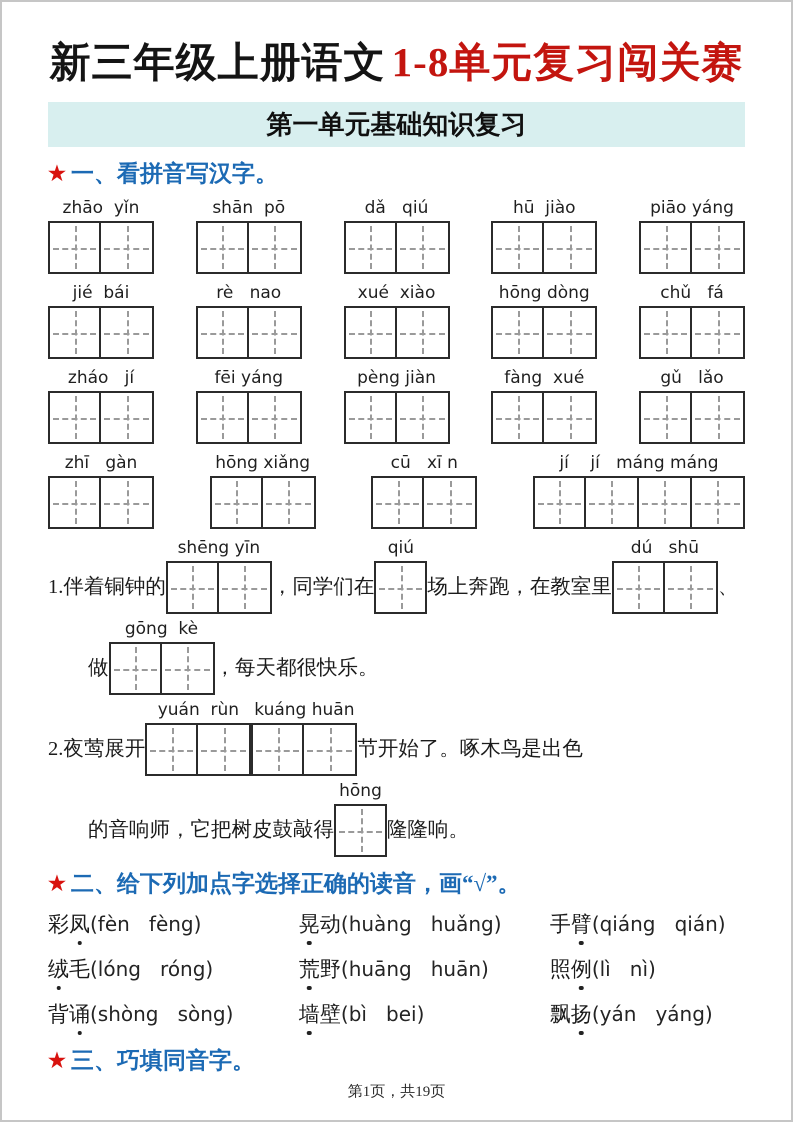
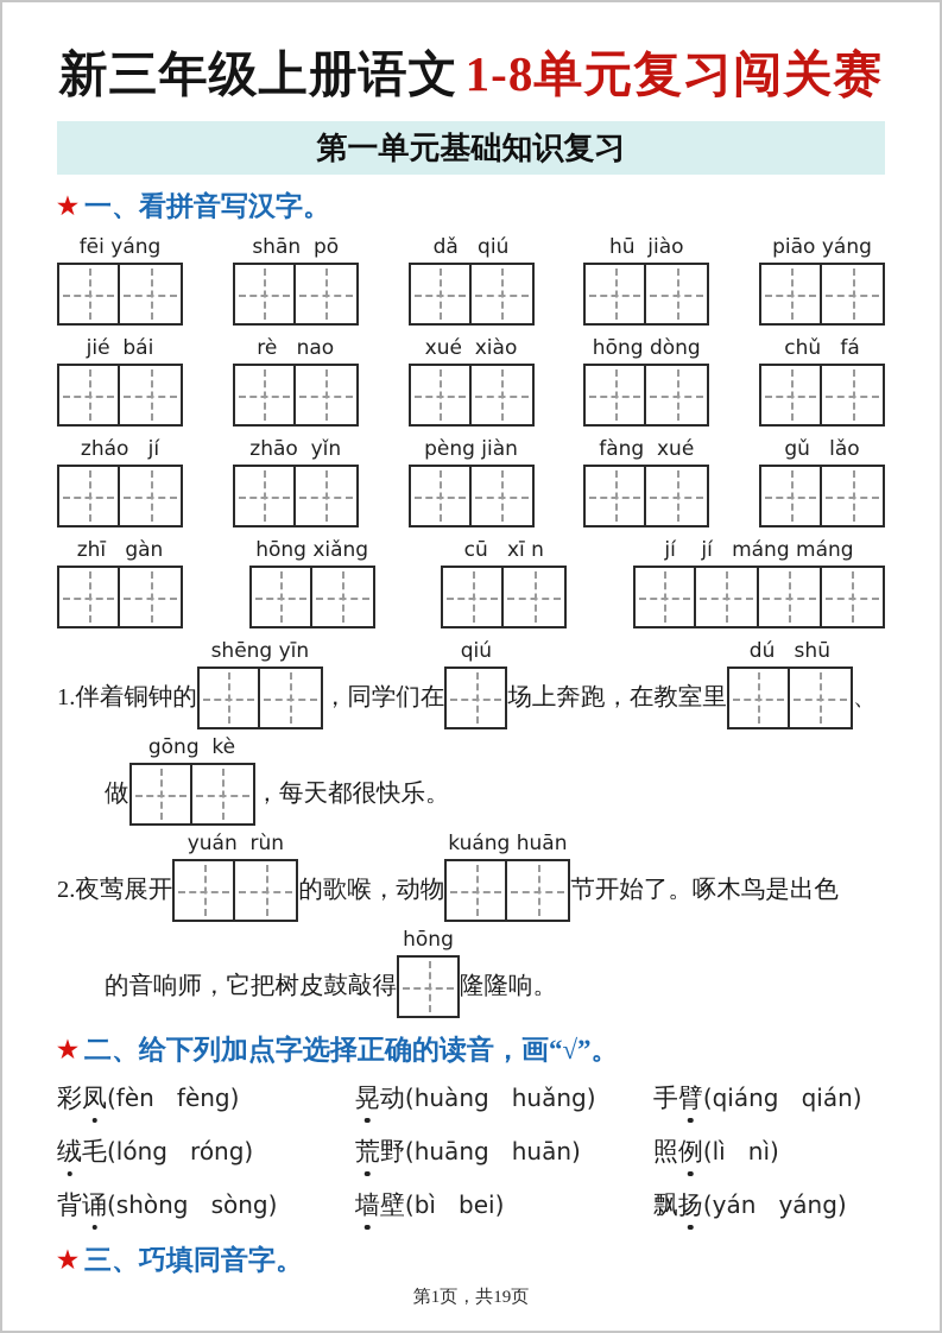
  新三年级上册语文 1-8单元复习闯关赛
  第一单元基础知识复习
  ★
  一、看拼音写汉字。
- zhāo yǐn
+ fēi yáng
  shān pō
  dǎ qiú
  hū jiào
  piāo yáng
  jié bái
  rè nao
  xué xiào
  hōng dòng
  chǔ fá
  zháo jí
- fēi yáng
+ zhāo yǐn
  pèng jiàn
  fàng xué
  gǔ lǎo
  zhī gàn
  hōng xiǎng
  cū xī n
  jí jí máng máng
  1.伴着铜钟的
  shēng yīn
  ，同学们在
  qiú
  场上奔跑，在教室里
  dú shū
  、
  做
  gōng kè
  ，每天都很快乐。
  2.夜莺展开
  yuán rùn
+ 的歌喉，动物
  kuáng huān
  节开始了。啄木鸟是出色
  的音响师，它把树皮鼓敲得
  hōng
  隆隆响。
  ★
  二、给下列加点字选择正确的读音，画“√”。
  彩凤
  (fèn fèng)
  晃动
  (huàng huǎng)
  手臂
  (qiáng qián)
  绒毛
  (lóng róng)
  荒野
  (huāng huān)
  照例
  (lì nì)
  背诵
  (shòng sòng)
  墙壁
  (bì bei)
  飘扬
  (yán yáng)
  ★
  三、巧填同音字。
  第1页，共19页
